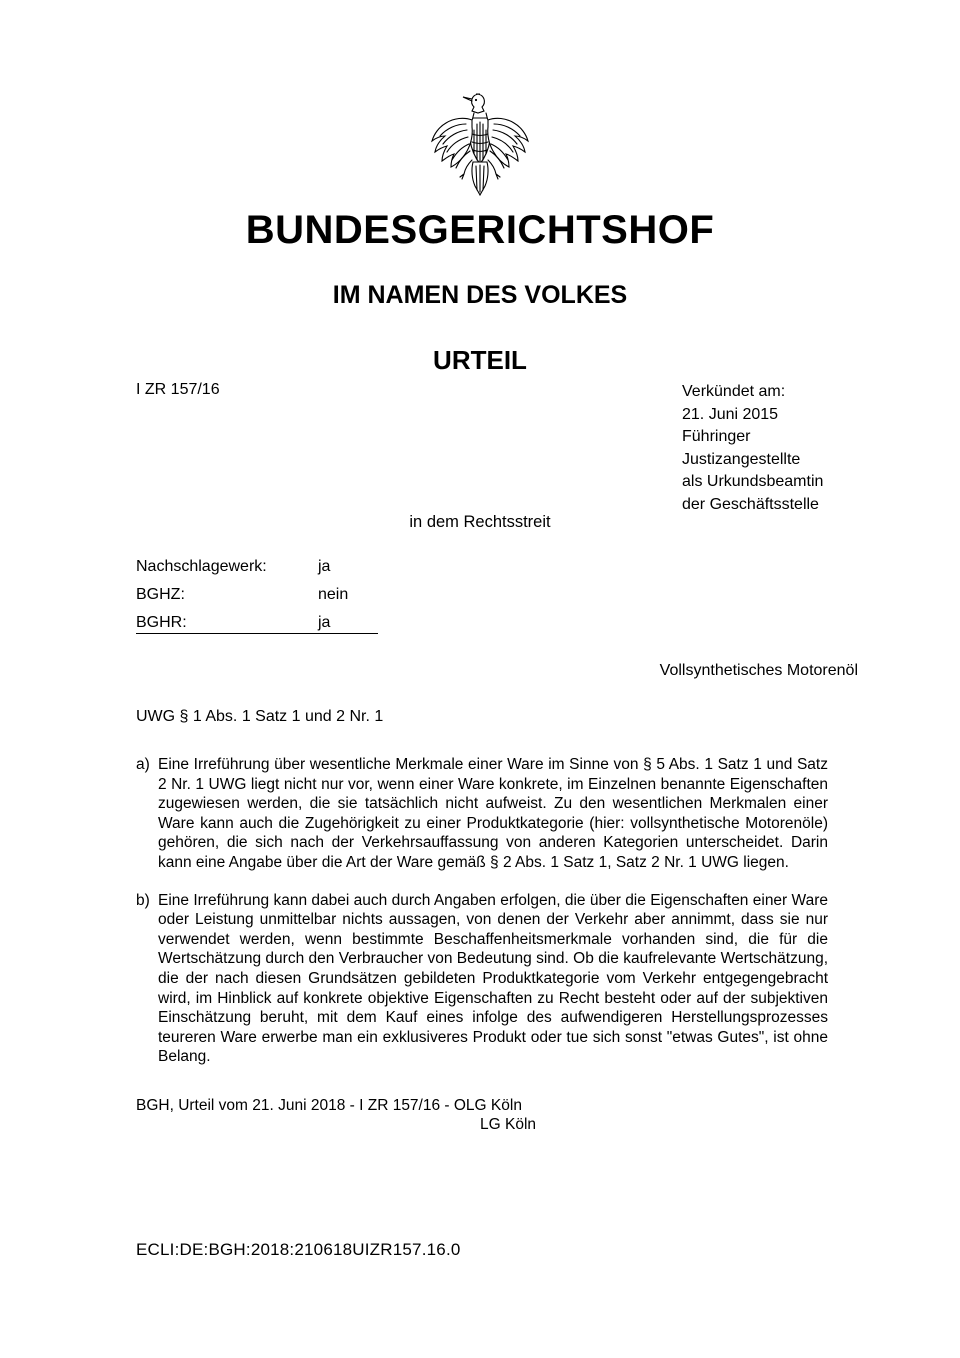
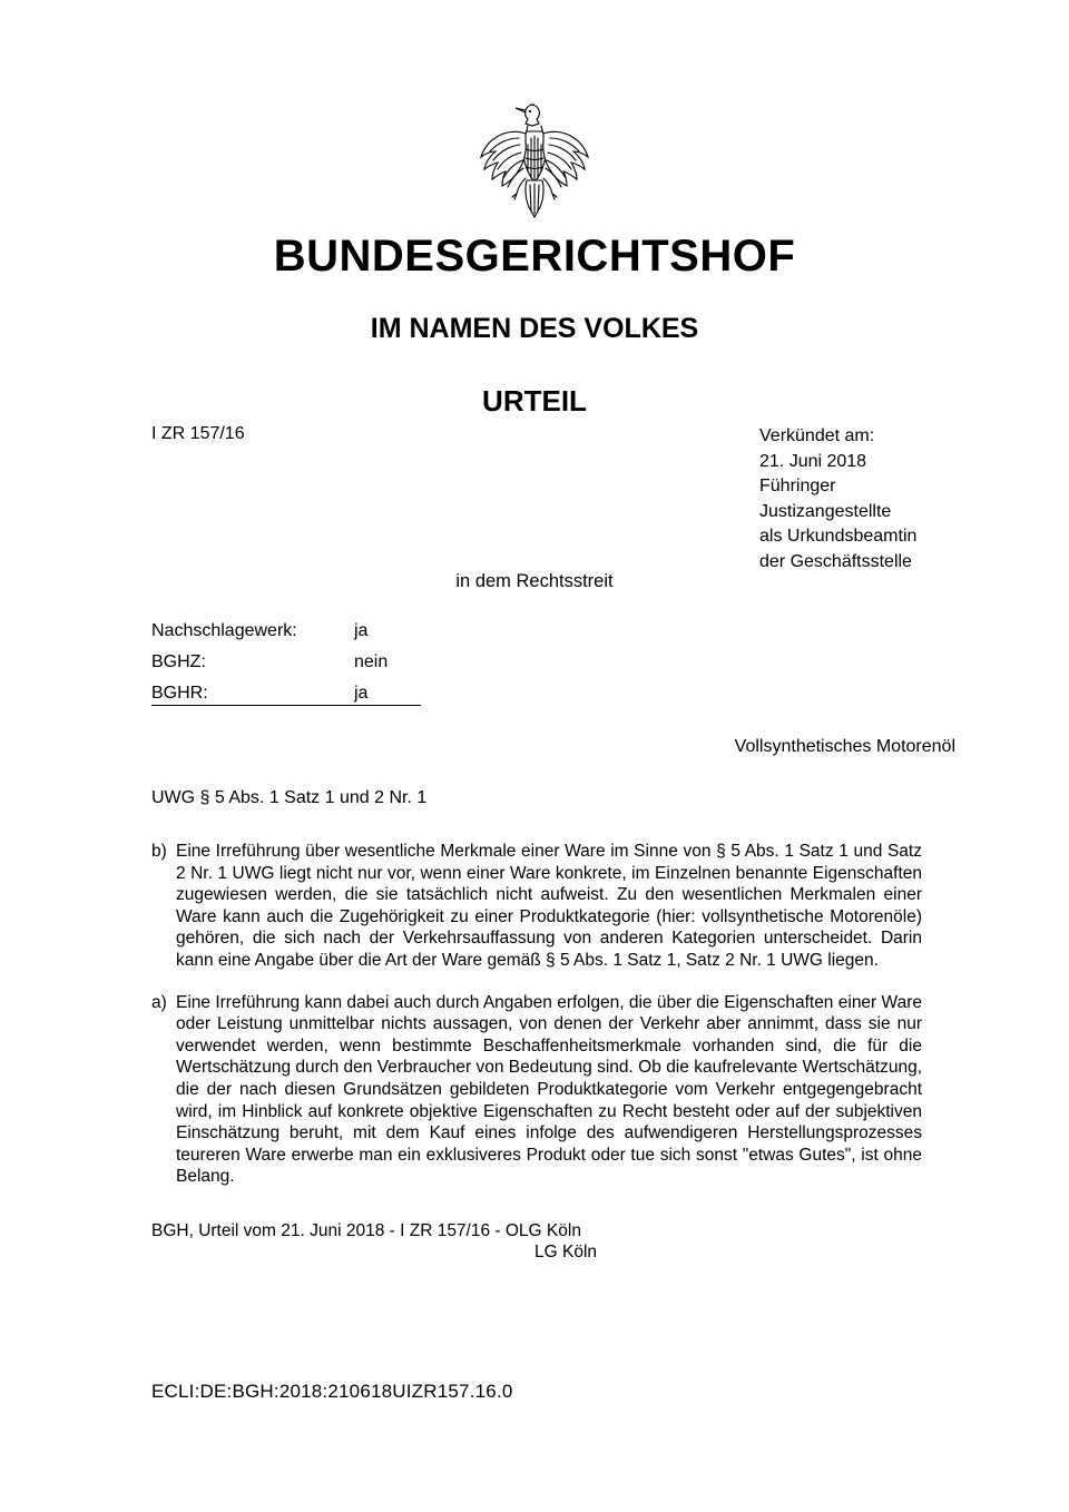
  BUNDESGERICHTSHOF
  IM NAMEN DES VOLKES
  URTEIL
  I ZR 157/16
  Verkündet am:
- 21. Juni 2015
+ 21. Juni 2018
  Führinger
  Justizangestellte
  als Urkundsbeamtin
  der Geschäftsstelle
  in dem Rechtsstreit
  Nachschlagewerk:	ja
  BGHZ:	nein
  BGHR:	ja
  Vollsynthetisches Motorenöl
- UWG § 1 Abs. 1 Satz 1 und 2 Nr. 1
+ UWG § 5 Abs. 1 Satz 1 und 2 Nr. 1
- a)
+ b)
- Eine Irreführung über wesentliche Merkmale einer Ware im Sinne von § 5 Abs. 1 Satz 1 und Satz 2 Nr. 1 UWG liegt nicht nur vor, wenn einer Ware konkrete, im Einzelnen benannte Eigenschaften zugewiesen werden, die sie tatsächlich nicht aufweist. Zu den wesentlichen Merkmalen einer Ware kann auch die Zugehörigkeit zu einer Produktkategorie (hier: vollsynthetische Motorenöle) gehören, die sich nach der Verkehrsauffassung von anderen Kategorien unterscheidet. Darin kann eine Angabe über die Art der Ware gemäß § 2 Abs. 1 Satz 1, Satz 2 Nr. 1 UWG liegen.
+ Eine Irreführung über wesentliche Merkmale einer Ware im Sinne von § 5 Abs. 1 Satz 1 und Satz 2 Nr. 1 UWG liegt nicht nur vor, wenn einer Ware konkrete, im Einzelnen benannte Eigenschaften zugewiesen werden, die sie tatsächlich nicht aufweist. Zu den wesentlichen Merkmalen einer Ware kann auch die Zugehörigkeit zu einer Produktkategorie (hier: vollsynthetische Motorenöle) gehören, die sich nach der Verkehrsauffassung von anderen Kategorien unterscheidet. Darin kann eine Angabe über die Art der Ware gemäß § 5 Abs. 1 Satz 1, Satz 2 Nr. 1 UWG liegen.
- b)
+ a)
  Eine Irreführung kann dabei auch durch Angaben erfolgen, die über die Eigenschaften einer Ware oder Leistung unmittelbar nichts aussagen, von denen der Verkehr aber annimmt, dass sie nur verwendet werden, wenn bestimmte Beschaffenheitsmerkmale vorhanden sind, die für die Wertschätzung durch den Verbraucher von Bedeutung sind. Ob die kaufrelevante Wertschätzung, die der nach diesen Grundsätzen gebildeten Produktkategorie vom Verkehr entgegengebracht wird, im Hinblick auf konkrete objektive Eigenschaften zu Recht besteht oder auf der subjektiven Einschätzung beruht, mit dem Kauf eines infolge des aufwendigeren Herstellungsprozesses teureren Ware erwerbe man ein exklusiveres Produkt oder tue sich sonst "etwas Gutes", ist ohne Belang.
  BGH, Urteil vom 21. Juni 2018 - I ZR 157/16 - OLG Köln
  LG Köln
  ECLI:DE:BGH:2018:210618UIZR157.16.0
